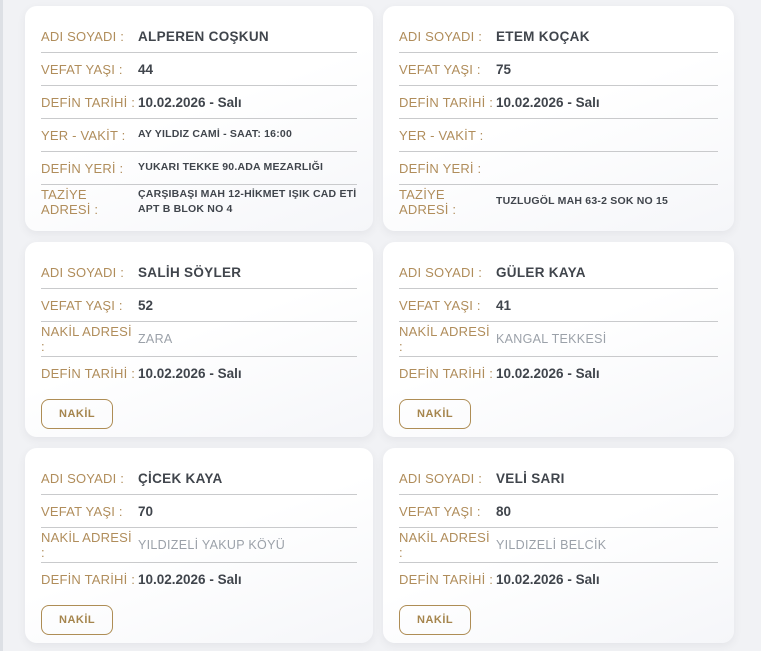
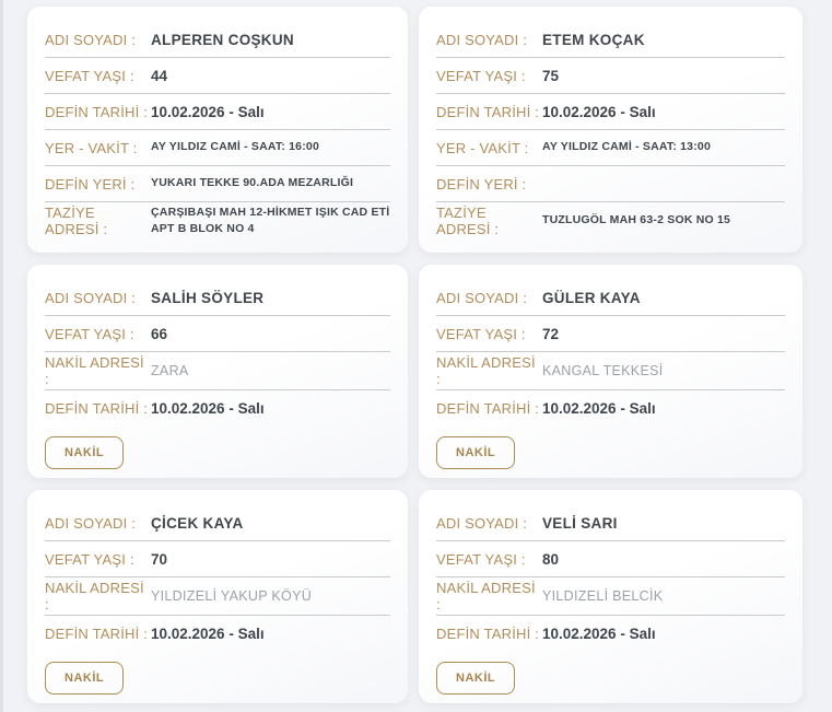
  ADI SOYADI :
  ALPEREN COŞKUN
  VEFAT YAŞI :
  44
  DEFİN TARİHİ :
  10.02.2026 - Salı
  YER - VAKİT :
  AY YILDIZ CAMİ - SAAT: 16:00
  DEFİN YERİ :
  YUKARI TEKKE 90.ADA MEZARLIĞI
  TAZİYE ADRESİ :
  ÇARŞIBAŞI MAH 12-HİKMET IŞIK CAD ETİ APT B BLOK NO 4
  ADI SOYADI :
  ETEM KOÇAK
  VEFAT YAŞI :
  75
  DEFİN TARİHİ :
  10.02.2026 - Salı
  YER - VAKİT :
+ AY YILDIZ CAMİ - SAAT: 13:00
  DEFİN YERİ :
  TAZİYE ADRESİ :
  TUZLUGÖL MAH 63-2 SOK NO 15
  ADI SOYADI :
  SALİH SÖYLER
  VEFAT YAŞI :
- 52
+ 66
  NAKİL ADRESİ :
  ZARA
  DEFİN TARİHİ :
  10.02.2026 - Salı
  NAKİL
  ADI SOYADI :
  GÜLER KAYA
  VEFAT YAŞI :
- 41
+ 72
  NAKİL ADRESİ :
  KANGAL TEKKESİ
  DEFİN TARİHİ :
  10.02.2026 - Salı
  NAKİL
  ADI SOYADI :
  ÇİCEK KAYA
  VEFAT YAŞI :
  70
  NAKİL ADRESİ :
  YILDIZELİ YAKUP KÖYÜ
  DEFİN TARİHİ :
  10.02.2026 - Salı
  NAKİL
  ADI SOYADI :
  VELİ SARI
  VEFAT YAŞI :
  80
  NAKİL ADRESİ :
  YILDIZELİ BELCİK
  DEFİN TARİHİ :
  10.02.2026 - Salı
  NAKİL
